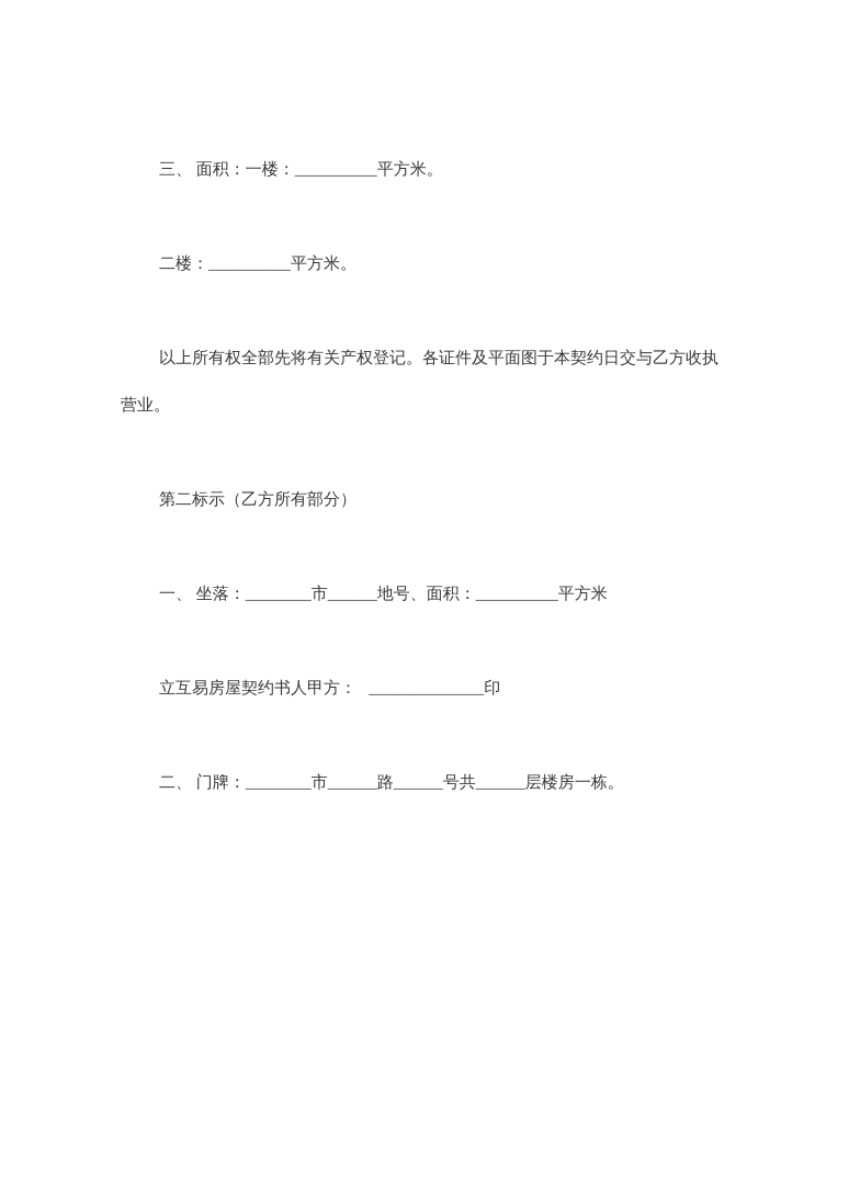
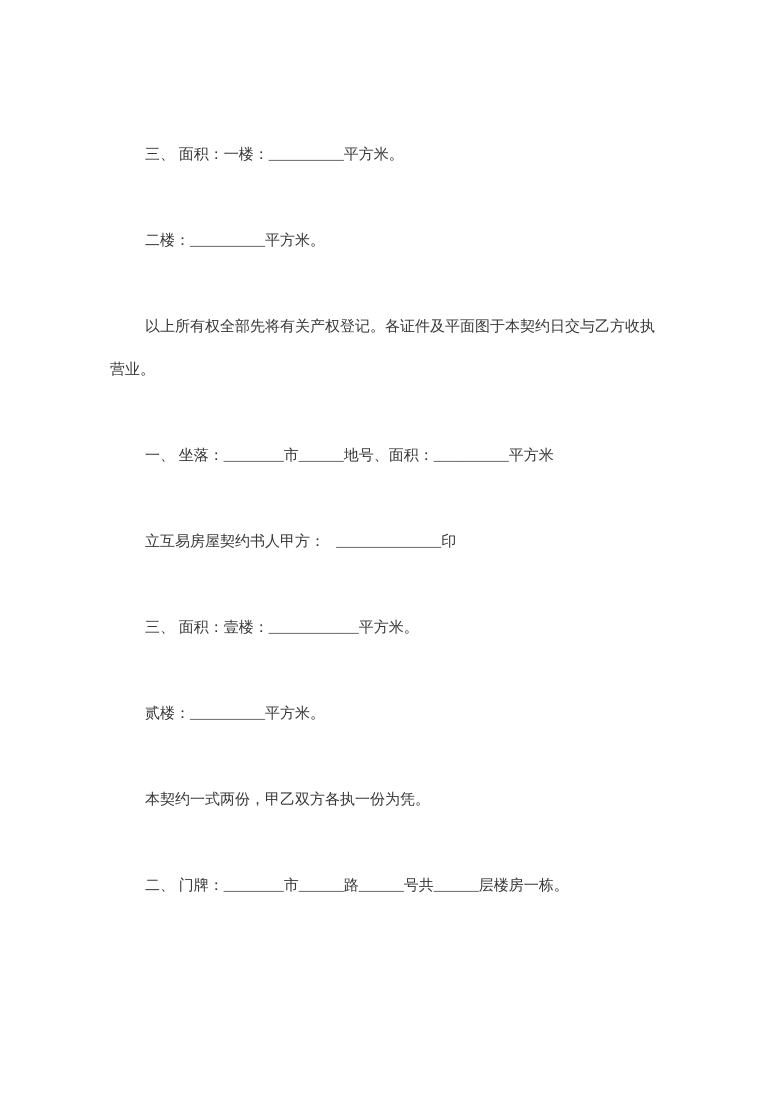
  三、 面积：一楼：__________平方米。
  二楼：__________平方米。
  以上所有权全部先将有关产权登记。各证件及平面图于本契约日交与乙方收执营业。
- 第二标示（乙方所有部分）
  一、 坐落：________市______地号、面积：__________平方米
  立互易房屋契约书人甲方： ______________印
+ 三、 面积：壹楼：____________平方米。
+ 贰楼：__________平方米。
+ 本契约一式两份，甲乙双方各执一份为凭。
  二、 门牌：________市______路______号共______层楼房一栋。
